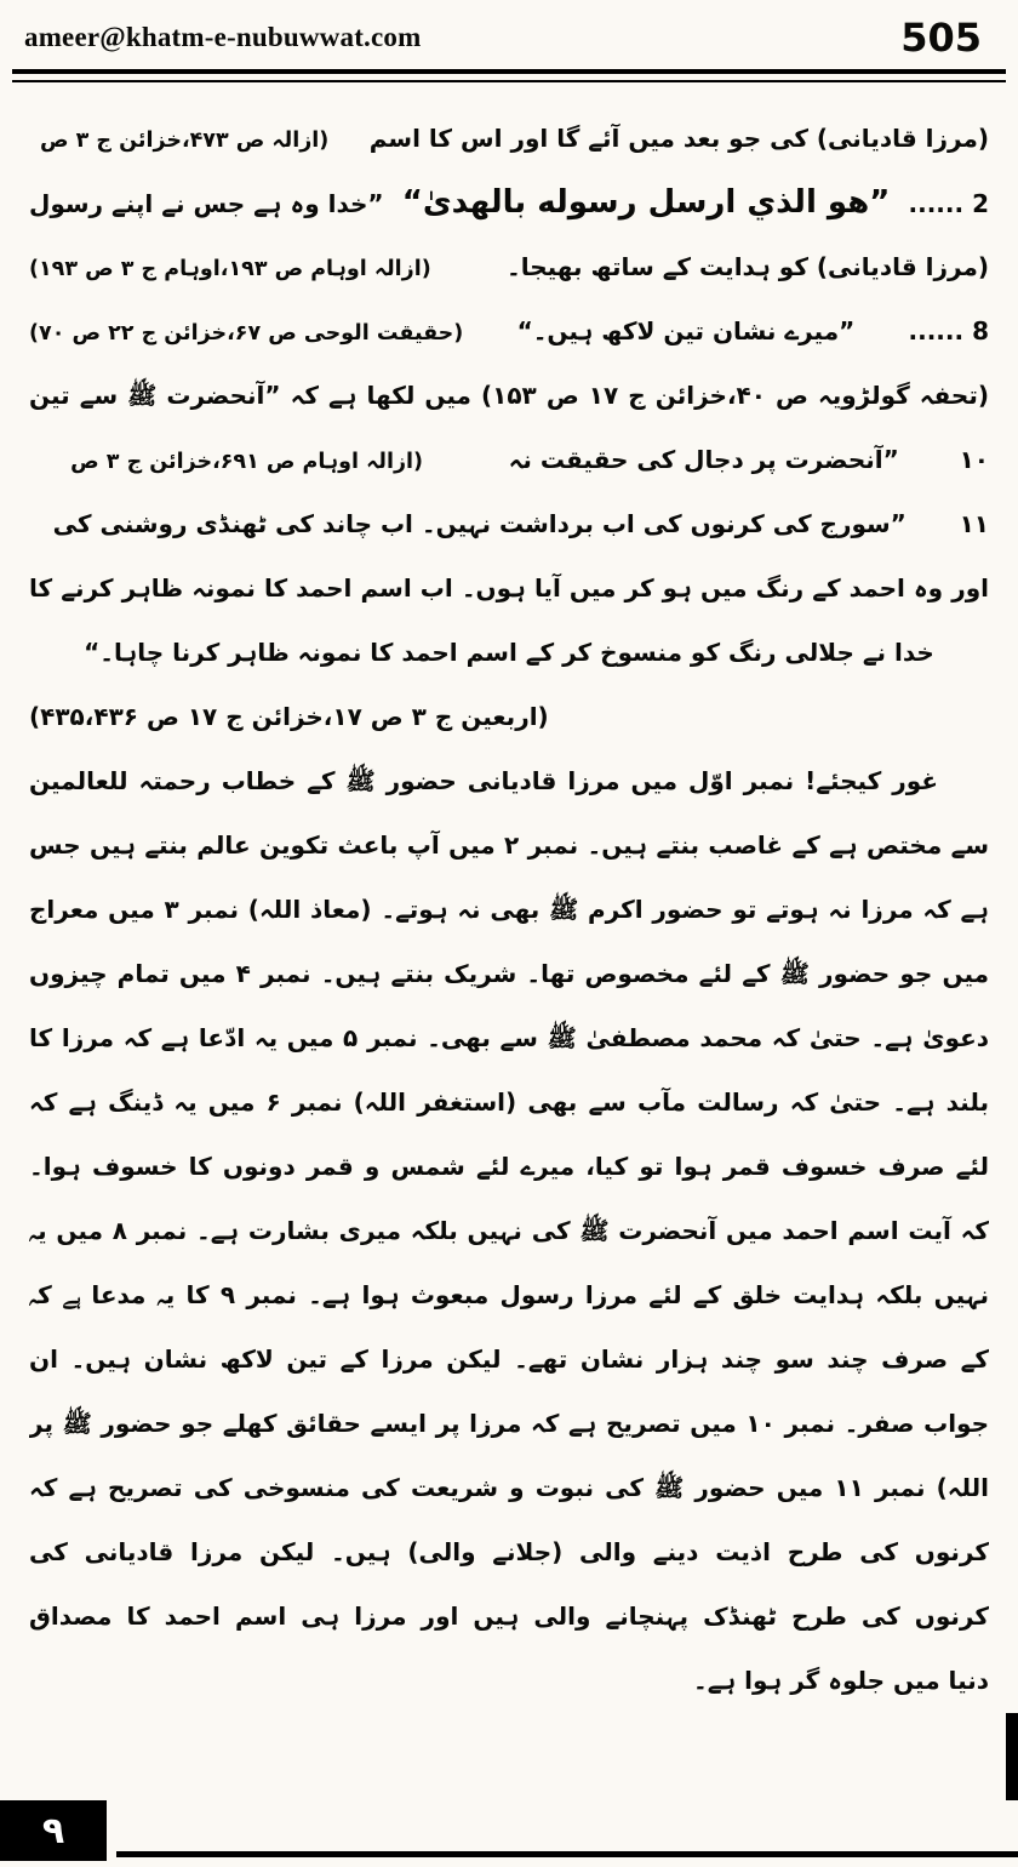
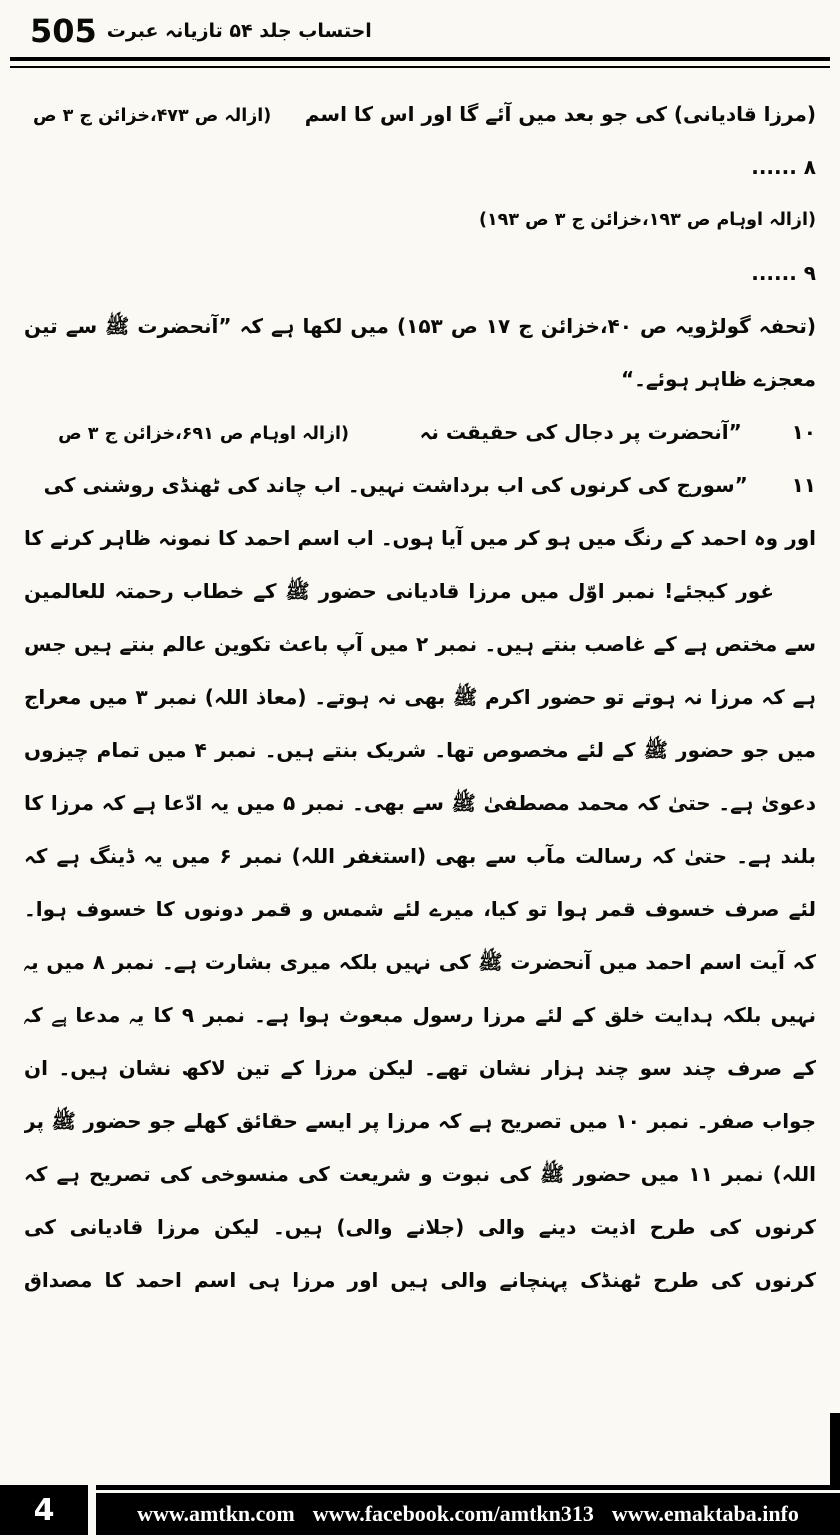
- ameer@khatm-e-nubuwwat.com
  505
+ احتساب جلد ۵۴ تازیانہ عبرت
  (مرزا قادیانی) کی جو بعد میں آئے گا اور اس کا اسم
  (ازالہ ص ۴۷۳،خزائن ج ۳ ص
- 2 ......
+ ۸ ......
- ”هو الذي ارسل رسوله بالهدیٰ“
- ”خدا وہ ہے جس نے اپنے رسول
- (مرزا قادیانی) کو ہدایت کے ساتھ بھیجا۔
- (ازالہ اوہام ص ۱۹۳،اوہام ج ۳ ص ۱۹۳)
+ (ازالہ اوہام ص ۱۹۳،خزائن ج ۳ ص ۱۹۳)
- 8 ......
+ ۹ ......
- ”میرے نشان تین لاکھ ہیں۔“
- (حقیقت الوحی ص ۶۷،خزائن ج ۲۲ ص ۷۰)
  (تحفہ گولڑویہ ص ۴۰،خزائن ج ۱۷ ص ۱۵۳) میں لکھا ہے کہ ”آنحضرت ﷺ سے تین
+ معجزے ظاہر ہوئے۔“
  ”آنحضرت پر دجال کی حقیقت نہ
  (ازالہ اوہام ص ۶۹۱،خزائن ج ۳ ص
  ”سورج کی کرنوں کی اب برداشت نہیں۔ اب چاند کی ٹھنڈی روشنی کی
  اور وہ احمد کے رنگ میں ہو کر میں آیا ہوں۔ اب اسم احمد کا نمونہ ظاہر کرنے کا
- خدا نے جلالی رنگ کو منسوخ کر کے اسم احمد کا نمونہ ظاہر کرنا چاہا۔“
- (اربعین ج ۳ ص ۱۷،خزائن ج ۱۷ ص ۴۳۵،۴۳۶)
  غور کیجئے! نمبر اوّل میں مرزا قادیانی حضور ﷺ کے خطاب رحمتہ للعالمین
  سے مختص ہے کے غاصب بنتے ہیں۔ نمبر ۲ میں آپ باعث تکوین عالم بنتے ہیں جس
  ہے کہ مرزا نہ ہوتے تو حضور اکرم ﷺ بھی نہ ہوتے۔ (معاذ اللہ) نمبر ۳ میں معراج
  میں جو حضور ﷺ کے لئے مخصوص تھا۔ شریک بنتے ہیں۔ نمبر ۴ میں تمام چیزوں
  دعویٰ ہے۔ حتیٰ کہ محمد مصطفیٰ ﷺ سے بھی۔ نمبر ۵ میں یہ ادّعا ہے کہ مرزا کا
  بلند ہے۔ حتیٰ کہ رسالت مآب سے بھی (استغفر اللہ) نمبر ۶ میں یہ ڈینگ ہے کہ
  لئے صرف خسوف قمر ہوا تو کیا، میرے لئے شمس و قمر دونوں کا خسوف ہوا۔
  کہ آیت اسم احمد میں آنحضرت ﷺ کی نہیں بلکہ میری بشارت ہے۔ نمبر ۸ میں یہ
  نہیں بلکہ ہدایت خلق کے لئے مرزا رسول مبعوث ہوا ہے۔ نمبر ۹ کا یہ مدعا ہے کہ
  کے صرف چند سو چند ہزار نشان تھے۔ لیکن مرزا کے تین لاکھ نشان ہیں۔ ان
  جواب صفر۔ نمبر ۱۰ میں تصریح ہے کہ مرزا پر ایسے حقائق کھلے جو حضور ﷺ پر
  اللہ) نمبر ۱۱ میں حضور ﷺ کی نبوت و شریعت کی منسوخی کی تصریح ہے کہ
  کرنوں کی طرح اذیت دینے والی (جلانے والی) ہیں۔ لیکن مرزا قادیانی کی
  کرنوں کی طرح ٹھنڈک پہنچانے والی ہیں اور مرزا ہی اسم احمد کا مصداق
- دنیا میں جلوہ گر ہوا ہے۔
- ۹
+ 4
+ www.amtkn.com
+ www.facebook.com/amtkn313
+ www.emaktaba.info
